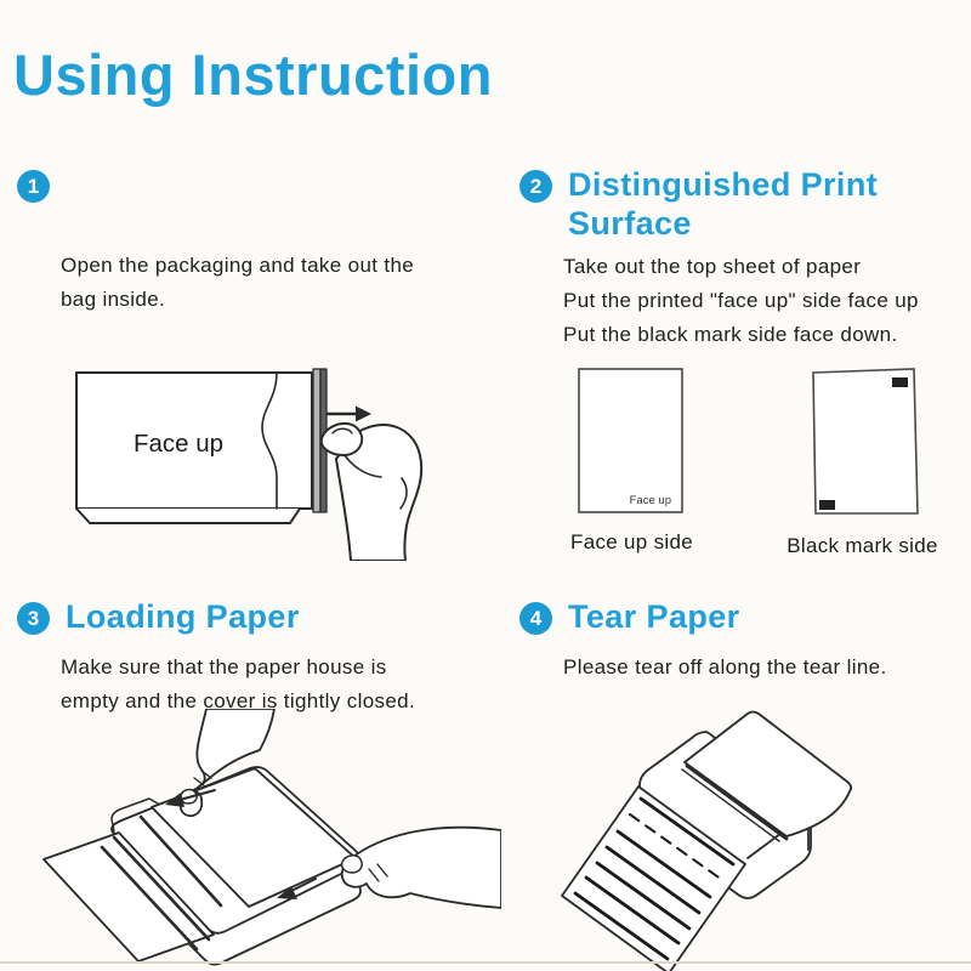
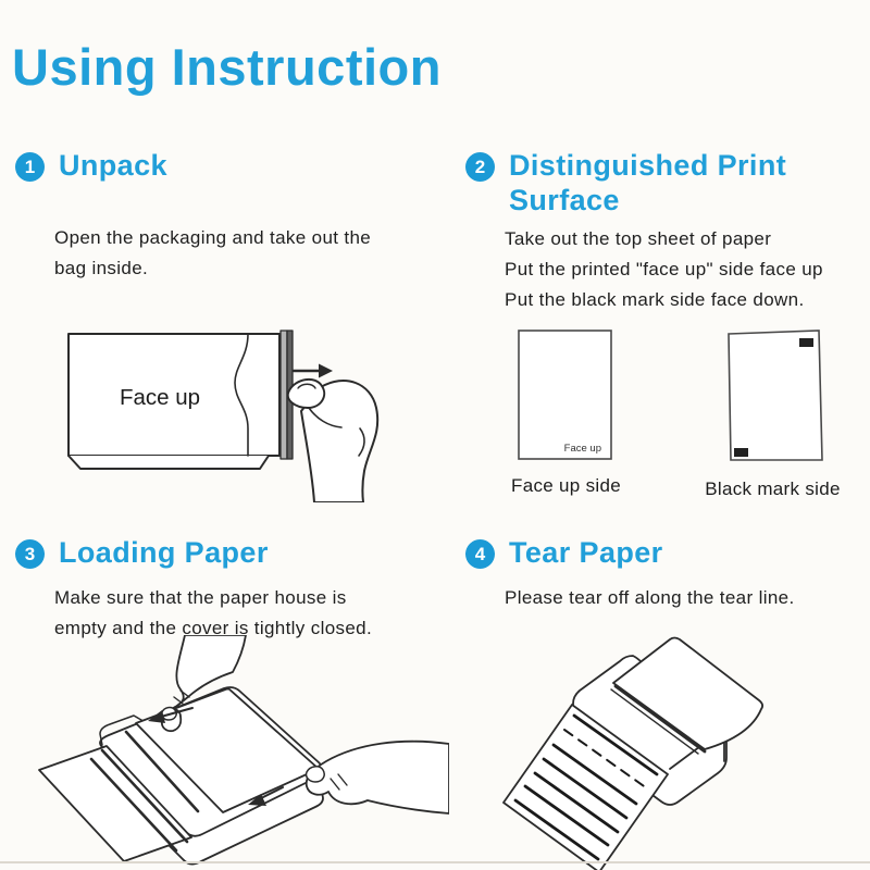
  Using Instruction
  1
+ Unpack
  Open the packaging and take out the
  bag inside.
  2
  Distinguished Print Surface
  Take out the top sheet of paper
  Put the printed "face up" side face up
  Put the black mark side face down.
  3
  Loading Paper
  Make sure that the paper house is
  empty and the cover is tightly closed.
  4
  Tear Paper
  Please tear off along the tear line.
  Face up
  Face up
  Face up side
  Black mark side
